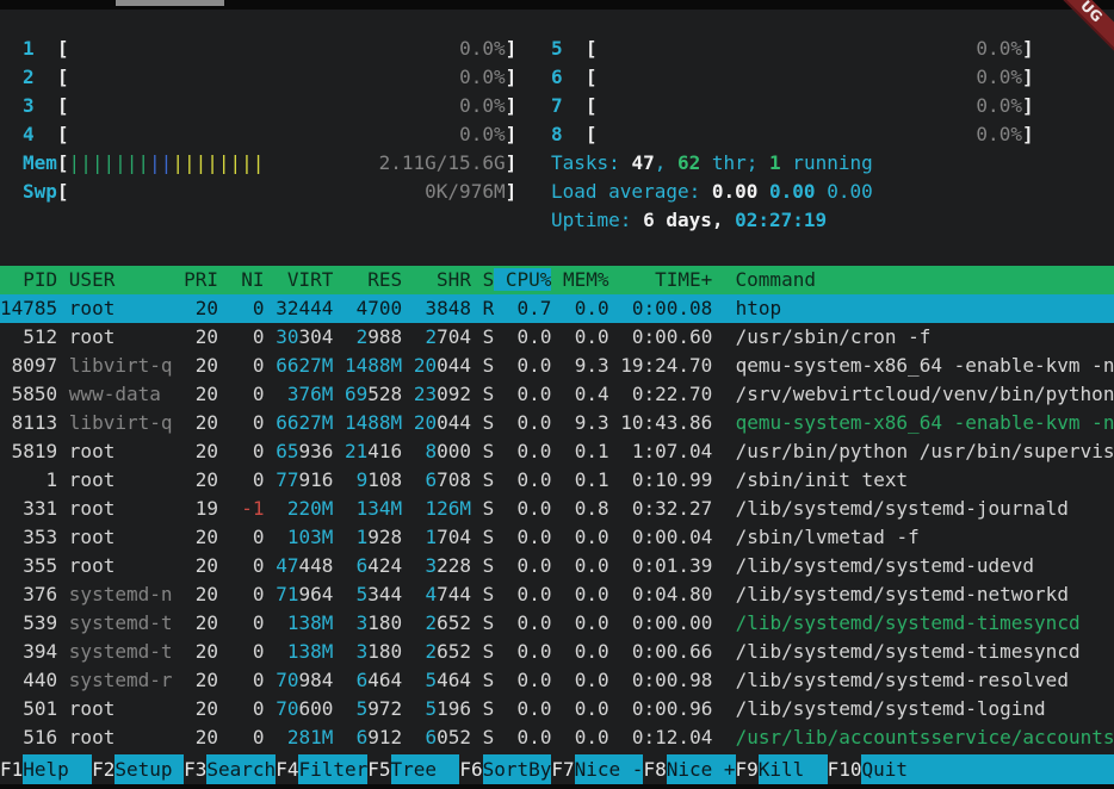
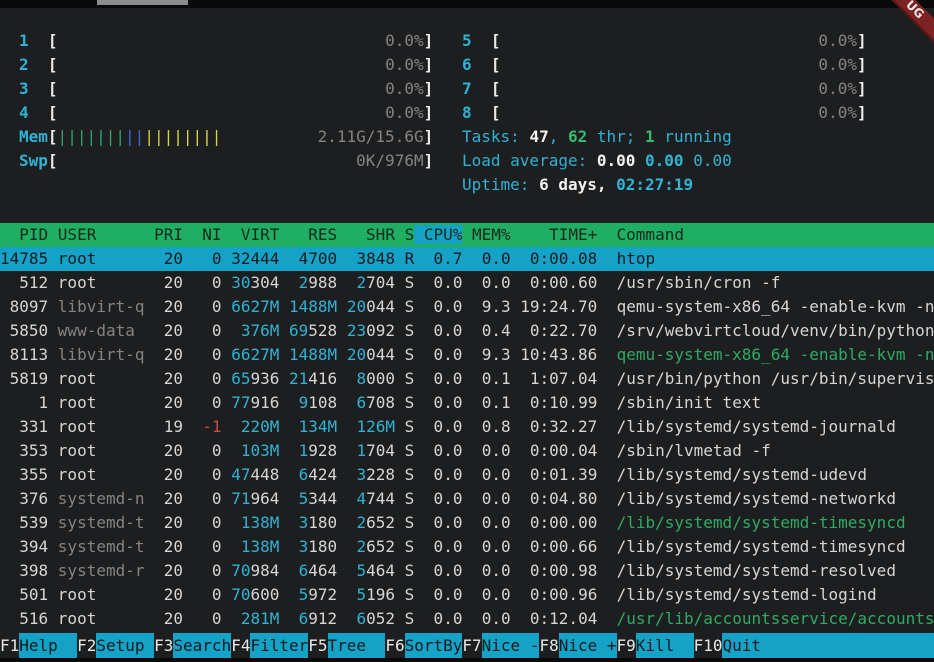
  1 [
  0.0%
  ]
  2 [
  0.0%
  ]
  3 [
  0.0%
  ]
  4 [
  0.0%
  ]
  Mem[
  |||||||||||||||||
  2.11G/15.6G
  ]
  Swp[
  0K/976M
  ]
  5 [
  0.0%
  ]
  6 [
  0.0%
  ]
  7 [
  0.0%
  ]
  8 [
  0.0%
  ]
  Tasks: 47, 62 thr; 1 running
  Load average: 0.00 0.00 0.00
  Uptime: 6 days, 02:27:19
  PID USER PRI NI VIRT RES SHR S CPU% MEM% TIME+ Command
  14785 root 20 0 32444 4700 3848 R 0.7 0.0 0:00.08 htop
  512 root 20 0 30304 2988 2704 S 0.0 0.0 0:00.60 /usr/sbin/cron -f
  8097 libvirt-q 20 0 6627M 1488M 20044 S 0.0 9.3 19:24.70 qemu-system-x86_64 -enable-kvm -n
  5850 www-data 20 0 376M 69528 23092 S 0.0 0.4 0:22.70 /srv/webvirtcloud/venv/bin/python
  8113 libvirt-q 20 0 6627M 1488M 20044 S 0.0 9.3 10:43.86 qemu-system-x86_64 -enable-kvm -n
  5819 root 20 0 65936 21416 8000 S 0.0 0.1 1:07.04 /usr/bin/python /usr/bin/supervis
  1 root 20 0 77916 9108 6708 S 0.0 0.1 0:10.99 /sbin/init text
  331 root 19 -1 220M 134M 126M S 0.0 0.8 0:32.27 /lib/systemd/systemd-journald
  353 root 20 0 103M 1928 1704 S 0.0 0.0 0:00.04 /sbin/lvmetad -f
  355 root 20 0 47448 6424 3228 S 0.0 0.0 0:01.39 /lib/systemd/systemd-udevd
  376 systemd-n 20 0 71964 5344 4744 S 0.0 0.0 0:04.80 /lib/systemd/systemd-networkd
  539 systemd-t 20 0 138M 3180 2652 S 0.0 0.0 0:00.00 /lib/systemd/systemd-timesyncd
  394 systemd-t 20 0 138M 3180 2652 S 0.0 0.0 0:00.66 /lib/systemd/systemd-timesyncd
- 440 systemd-r 20 0 70984 6464 5464 S 0.0 0.0 0:00.98 /lib/systemd/systemd-resolved
+ 398 systemd-r 20 0 70984 6464 5464 S 0.0 0.0 0:00.98 /lib/systemd/systemd-resolved
  501 root 20 0 70600 5972 5196 S 0.0 0.0 0:00.96 /lib/systemd/systemd-logind
  516 root 20 0 281M 6912 6052 S 0.0 0.0 0:12.04 /usr/lib/accountsservice/accounts
  F1
  Help
  F2
  Setup
  F3
  Search
  F4
  Filter
  F5
  Tree
  F6
  SortBy
  F7
  Nice -
  F8
  Nice +
  F9
  Kill
  F10
  Quit
